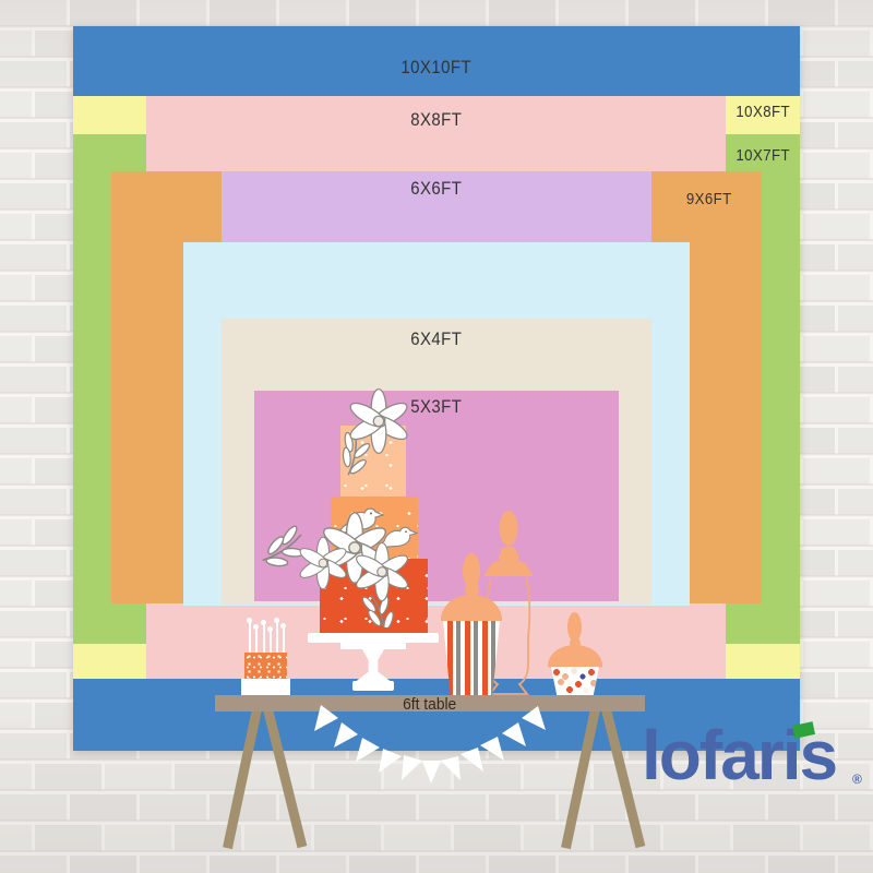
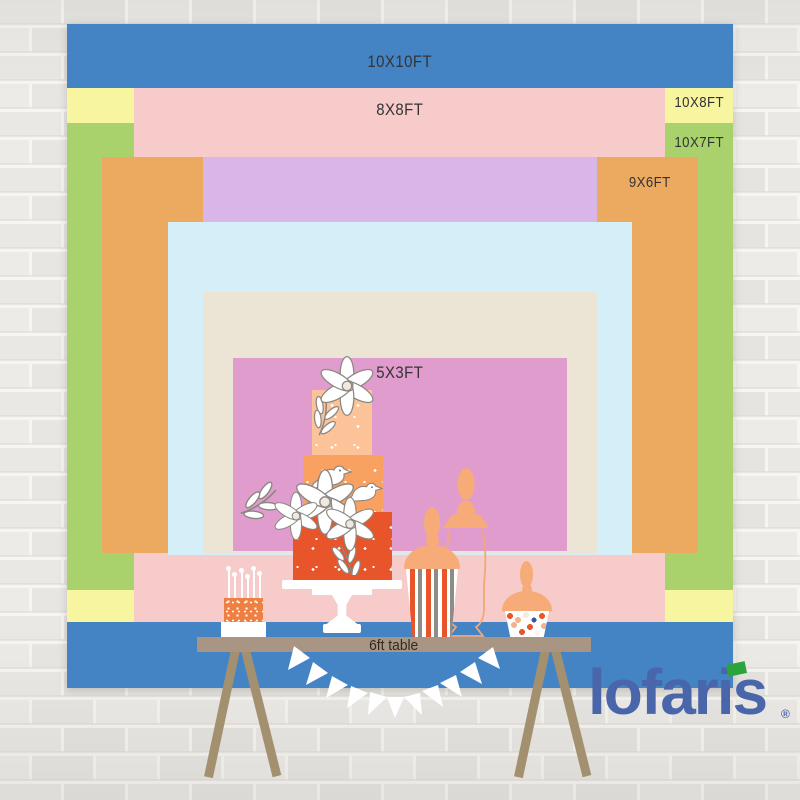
  10X10FT
  8X8FT
- 6X6FT
- 6X4FT
  5X3FT
  10X8FT
  10X7FT
  9X6FT
  6ft table
  lofaris
  ®
